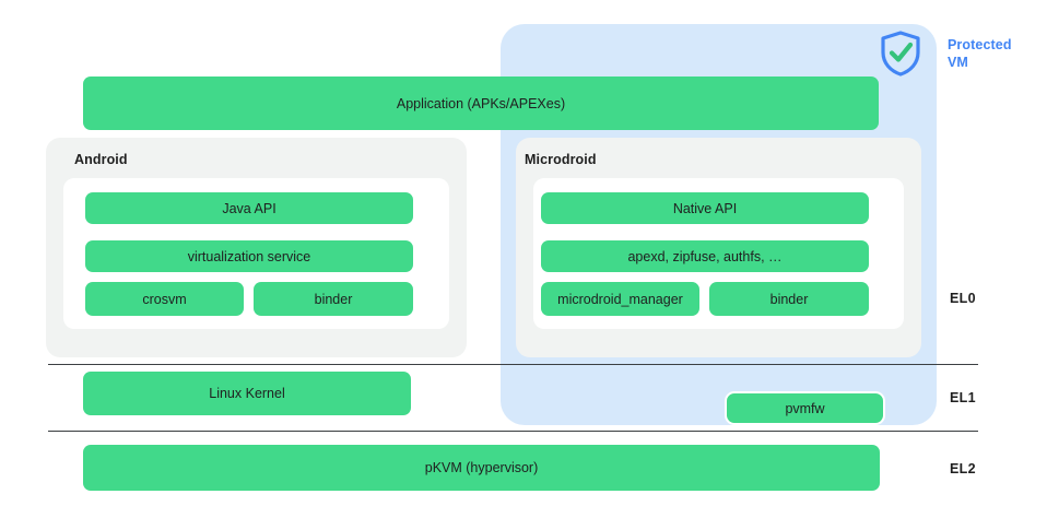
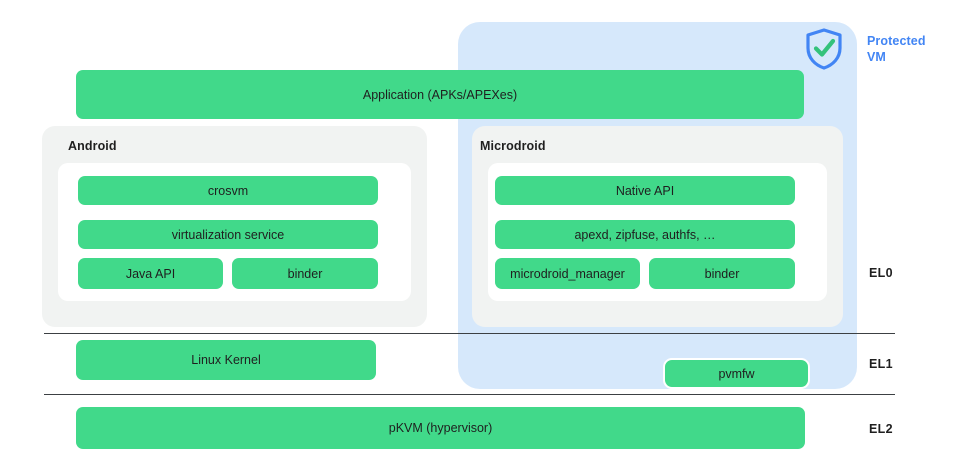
  Protected
  VM
  Application (APKs/APEXes)
  Android
- Java API
+ crosvm
  virtualization service
- crosvm
+ Java API
  binder
  Microdroid
  Native API
  apexd, zipfuse, authfs, …
  microdroid_manager
  binder
  Linux Kernel
  pvmfw
  pKVM (hypervisor)
  EL0
  EL1
  EL2
